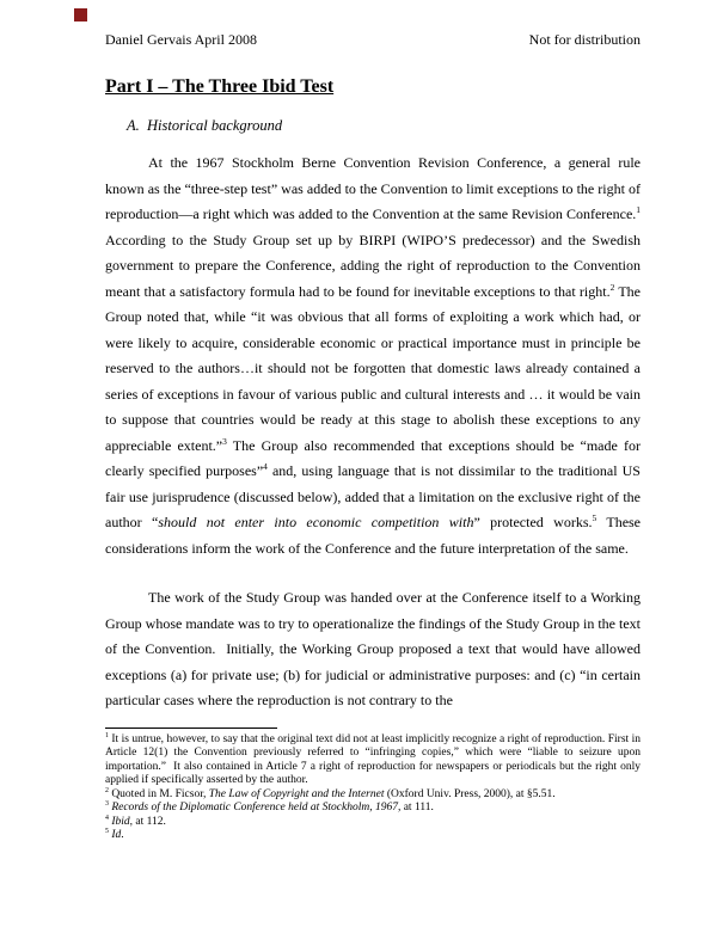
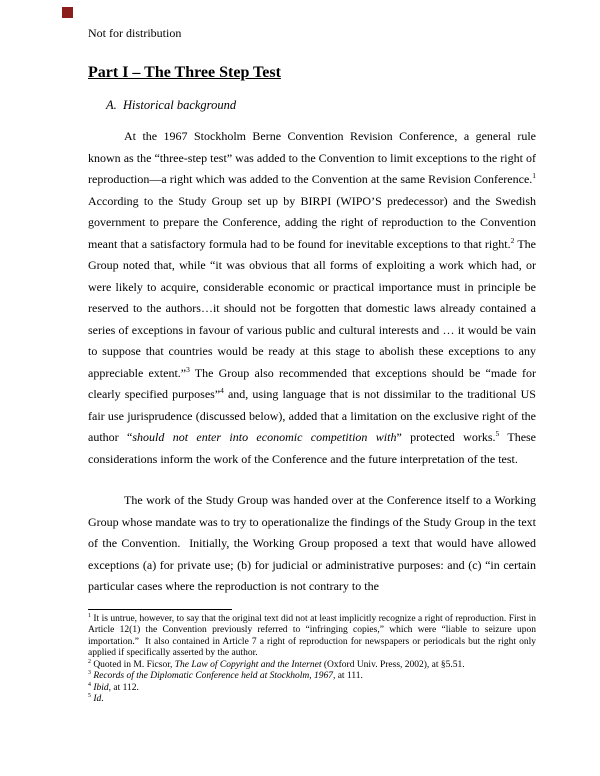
- Daniel Gervais April 2008
  Not for distribution
- Part I – The Three Ibid Test
+ Part I – The Three Step Test
  A. Historical background
- At the 1967 Stockholm Berne Convention Revision Conference, a general rule known as the “three-step test” was added to the Convention to limit exceptions to the right of reproduction—a right which was added to the Convention at the same Revision Conference.1 According to the Study Group set up by BIRPI (WIPO’S predecessor) and the Swedish government to prepare the Conference, adding the right of reproduction to the Convention meant that a satisfactory formula had to be found for inevitable exceptions to that right.2 The Group noted that, while “it was obvious that all forms of exploiting a work which had, or were likely to acquire, considerable economic or practical importance must in principle be reserved to the authors…it should not be forgotten that domestic laws already contained a series of exceptions in favour of various public and cultural interests and … it would be vain to suppose that countries would be ready at this stage to abolish these exceptions to any appreciable extent.”3 The Group also recommended that exceptions should be “made for clearly specified purposes”4 and, using language that is not dissimilar to the traditional US fair use jurisprudence (discussed below), added that a limitation on the exclusive right of the author “should not enter into economic competition with” protected works.5 These considerations inform the work of the Conference and the future interpretation of the same.
+ At the 1967 Stockholm Berne Convention Revision Conference, a general rule known as the “three-step test” was added to the Convention to limit exceptions to the right of reproduction—a right which was added to the Convention at the same Revision Conference.1 According to the Study Group set up by BIRPI (WIPO’S predecessor) and the Swedish government to prepare the Conference, adding the right of reproduction to the Convention meant that a satisfactory formula had to be found for inevitable exceptions to that right.2 The Group noted that, while “it was obvious that all forms of exploiting a work which had, or were likely to acquire, considerable economic or practical importance must in principle be reserved to the authors…it should not be forgotten that domestic laws already contained a series of exceptions in favour of various public and cultural interests and … it would be vain to suppose that countries would be ready at this stage to abolish these exceptions to any appreciable extent.”3 The Group also recommended that exceptions should be “made for clearly specified purposes”4 and, using language that is not dissimilar to the traditional US fair use jurisprudence (discussed below), added that a limitation on the exclusive right of the author “should not enter into economic competition with” protected works.5 These considerations inform the work of the Conference and the future interpretation of the test.
  The work of the Study Group was handed over at the Conference itself to a Working Group whose mandate was to try to operationalize the findings of the Study Group in the text of the Convention. Initially, the Working Group proposed a text that would have allowed exceptions (a) for private use; (b) for judicial or administrative purposes: and (c) “in certain particular cases where the reproduction is not contrary to the
  It is untrue, however, to say that the original text did not at least implicitly recognize a right of reproduction. First in Article 12(1) the Convention previously referred to “infringing copies,” which were “liable to seizure upon importation.” It also contained in Article 7 a right of reproduction for newspapers or periodicals but the right only applied if specifically asserted by the author.
- Quoted in M. Ficsor, The Law of Copyright and the Internet (Oxford Univ. Press, 2000), at §5.51.
+ Quoted in M. Ficsor, The Law of Copyright and the Internet (Oxford Univ. Press, 2002), at §5.51.
  Records of the Diplomatic Conference held at Stockholm, 1967, at 111.
  Ibid, at 112.
  Id.
